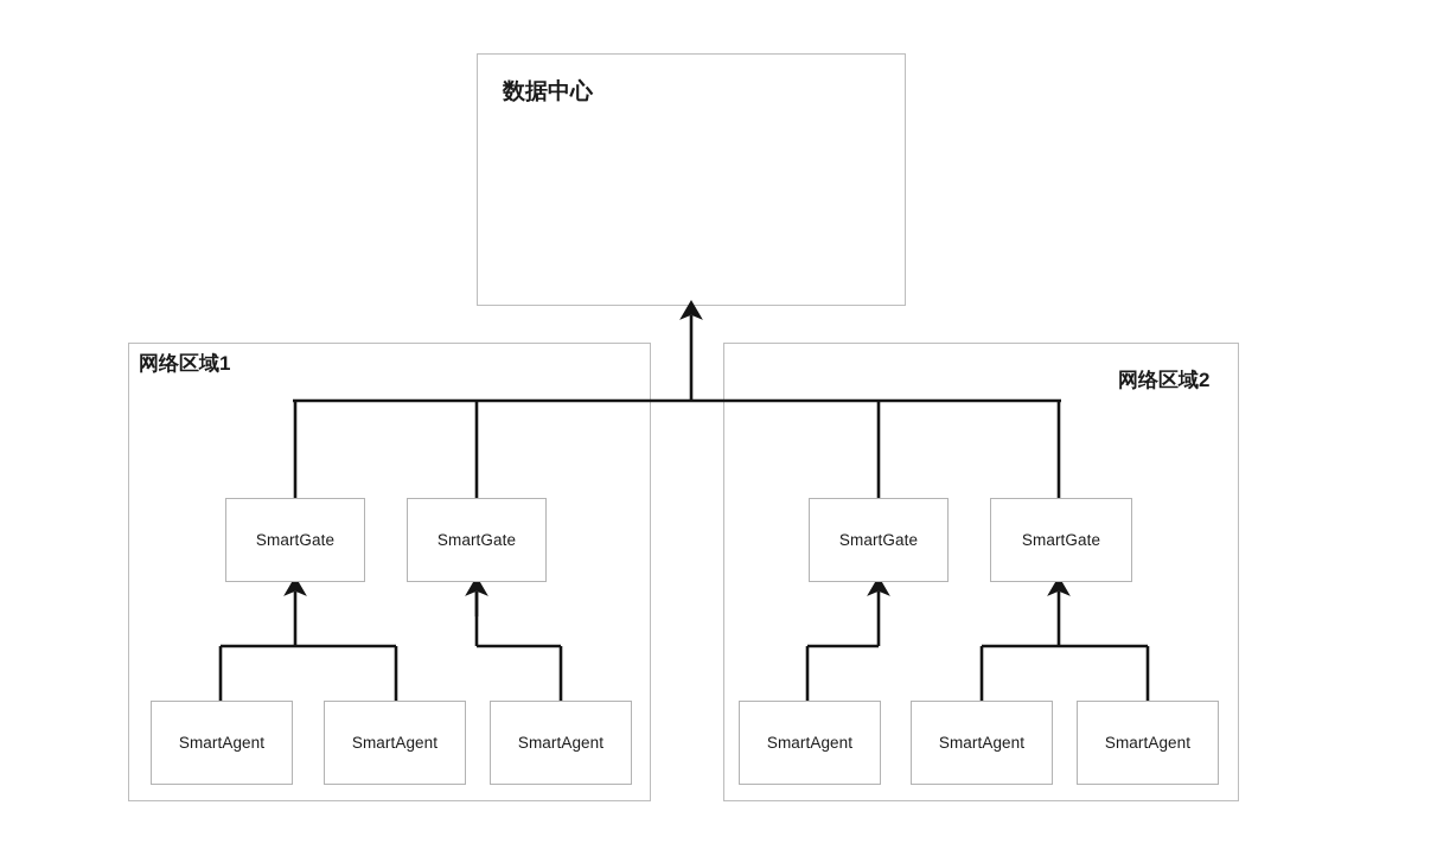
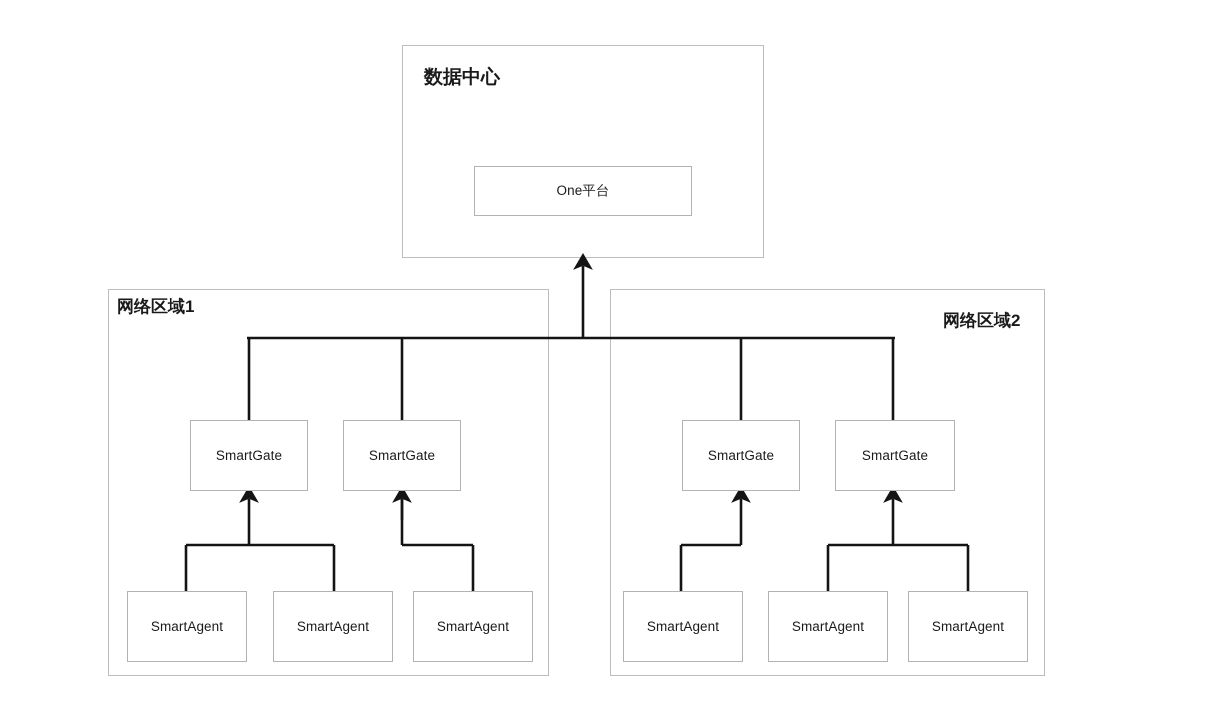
  数据中心
+ One平台
  网络区域1
  SmartGate
  SmartGate
  SmartAgent
  SmartAgent
  SmartAgent
  网络区域2
  SmartGate
  SmartGate
  SmartAgent
  SmartAgent
  SmartAgent
